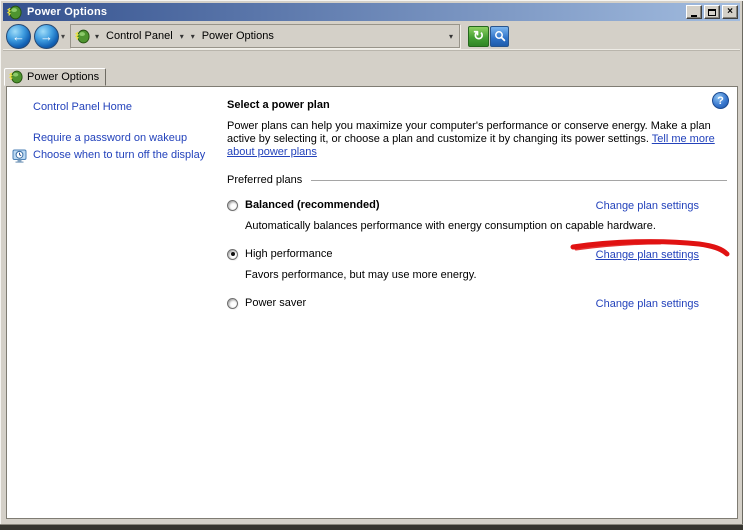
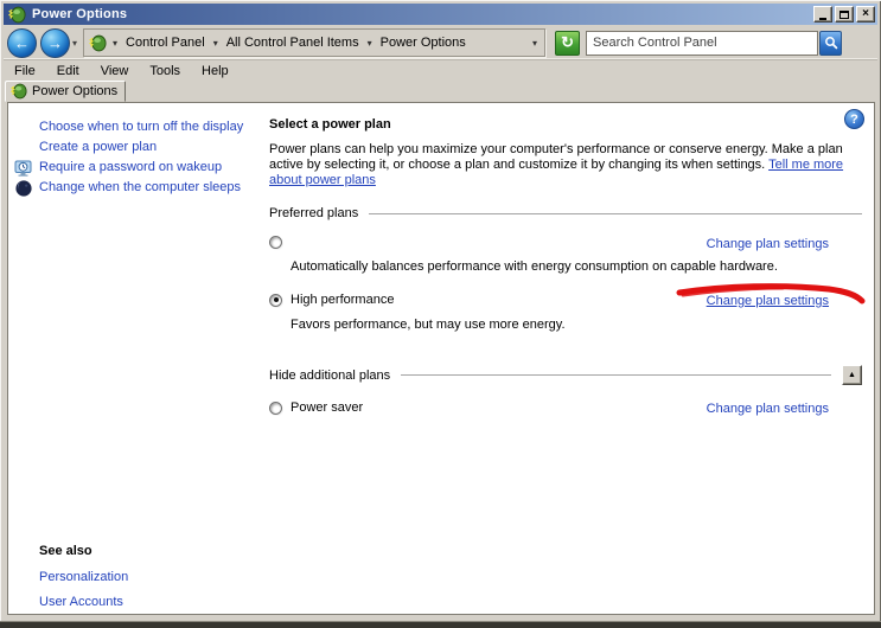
  Power Options
  ×
  ←
  →
  ▾
  ▾
  Control Panel
  ▾
+ All Control Panel Items
  ▾
  Power Options
  ▾
  ↻
+ Search Control Panel
+ File
+ Edit
+ View
+ Tools
+ Help
  Power Options
  ?
- Control Panel Home
- Require a password on wakeup
+ Choose when to turn off the display
+ Create a power plan
- Choose when to turn off the display
+ Require a password on wakeup
+ Change when the computer sleeps
+ See also
+ Personalization
+ User Accounts
  Select a power plan
- Power plans can help you maximize your computer's performance or conserve energy. Make a plan active by selecting it, or choose a plan and customize it by changing its power settings. Tell me more about power plans
+ Power plans can help you maximize your computer's performance or conserve energy. Make a plan active by selecting it, or choose a plan and customize it by changing its when settings. Tell me more about power plans
  Preferred plans
- Balanced (recommended)
  Change plan settings
  Automatically balances performance with energy consumption on capable hardware.
  High performance
  Change plan settings
  Favors performance, but may use more energy.
+ Hide additional plans
  Power saver
  Change plan settings
